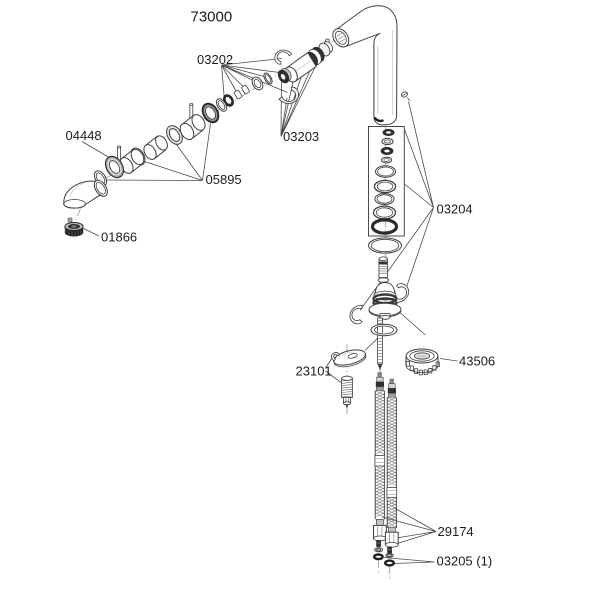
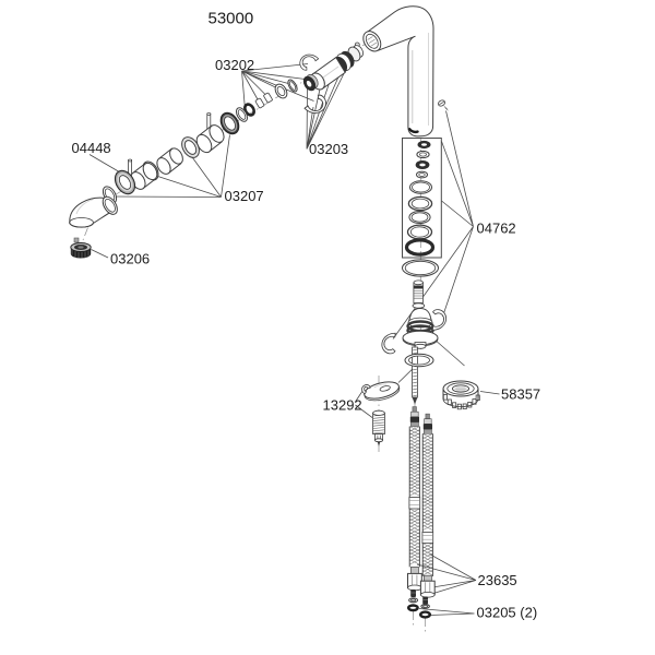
- 73000
+ 53000
  03202
  04448
  03203
- 05895
+ 03207
- 01866
+ 03206
- 03204
+ 04762
- 43506
+ 58357
- 23101
+ 13292
- 29174
+ 23635
- 03205 (1)
+ 03205 (2)
